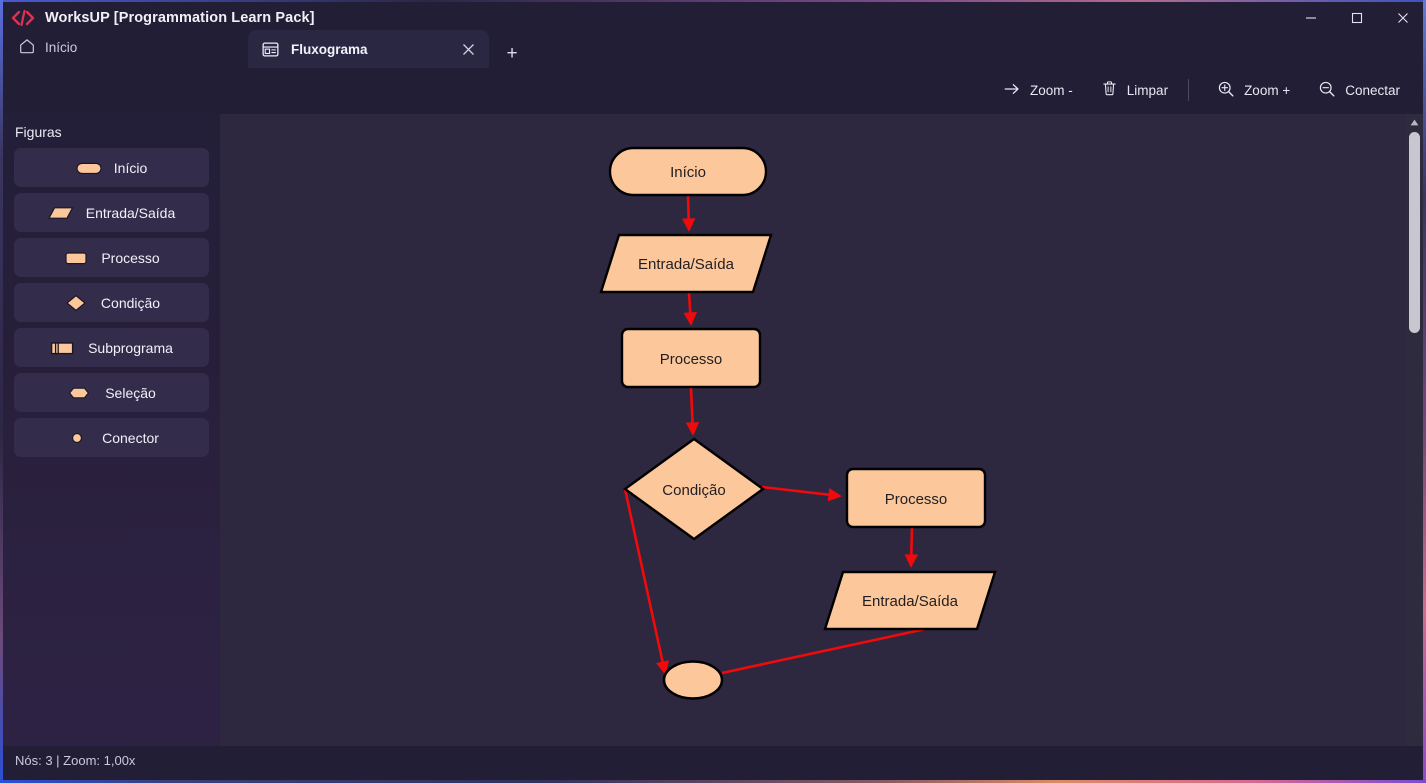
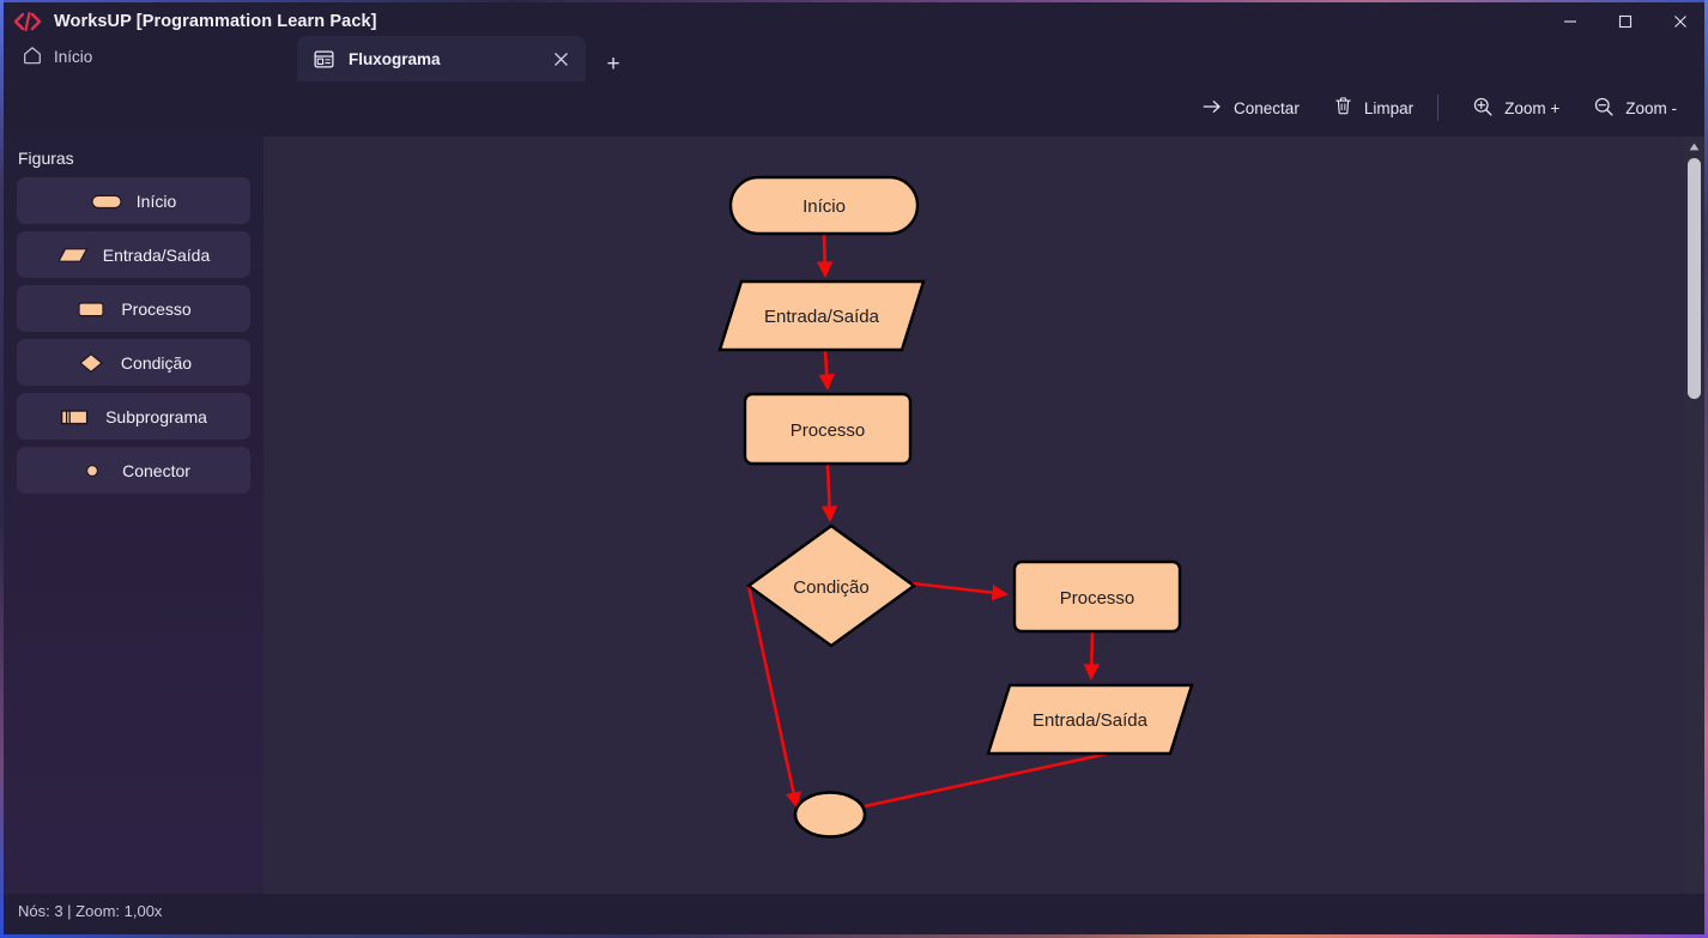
  WorksUP [Programmation Learn Pack]
  Início
  Fluxograma
  +
- Zoom -
+ Conectar
  Limpar
  Zoom +
- Conectar
+ Zoom -
  Figuras
  Início
  Entrada/Saída
  Processo
  Condição
  Subprograma
- Seleção
  Conector
  Início
  Entrada/Saída
  Processo
  Condição
  Processo
  Entrada/Saída
  Nós: 3 | Zoom: 1,00x
